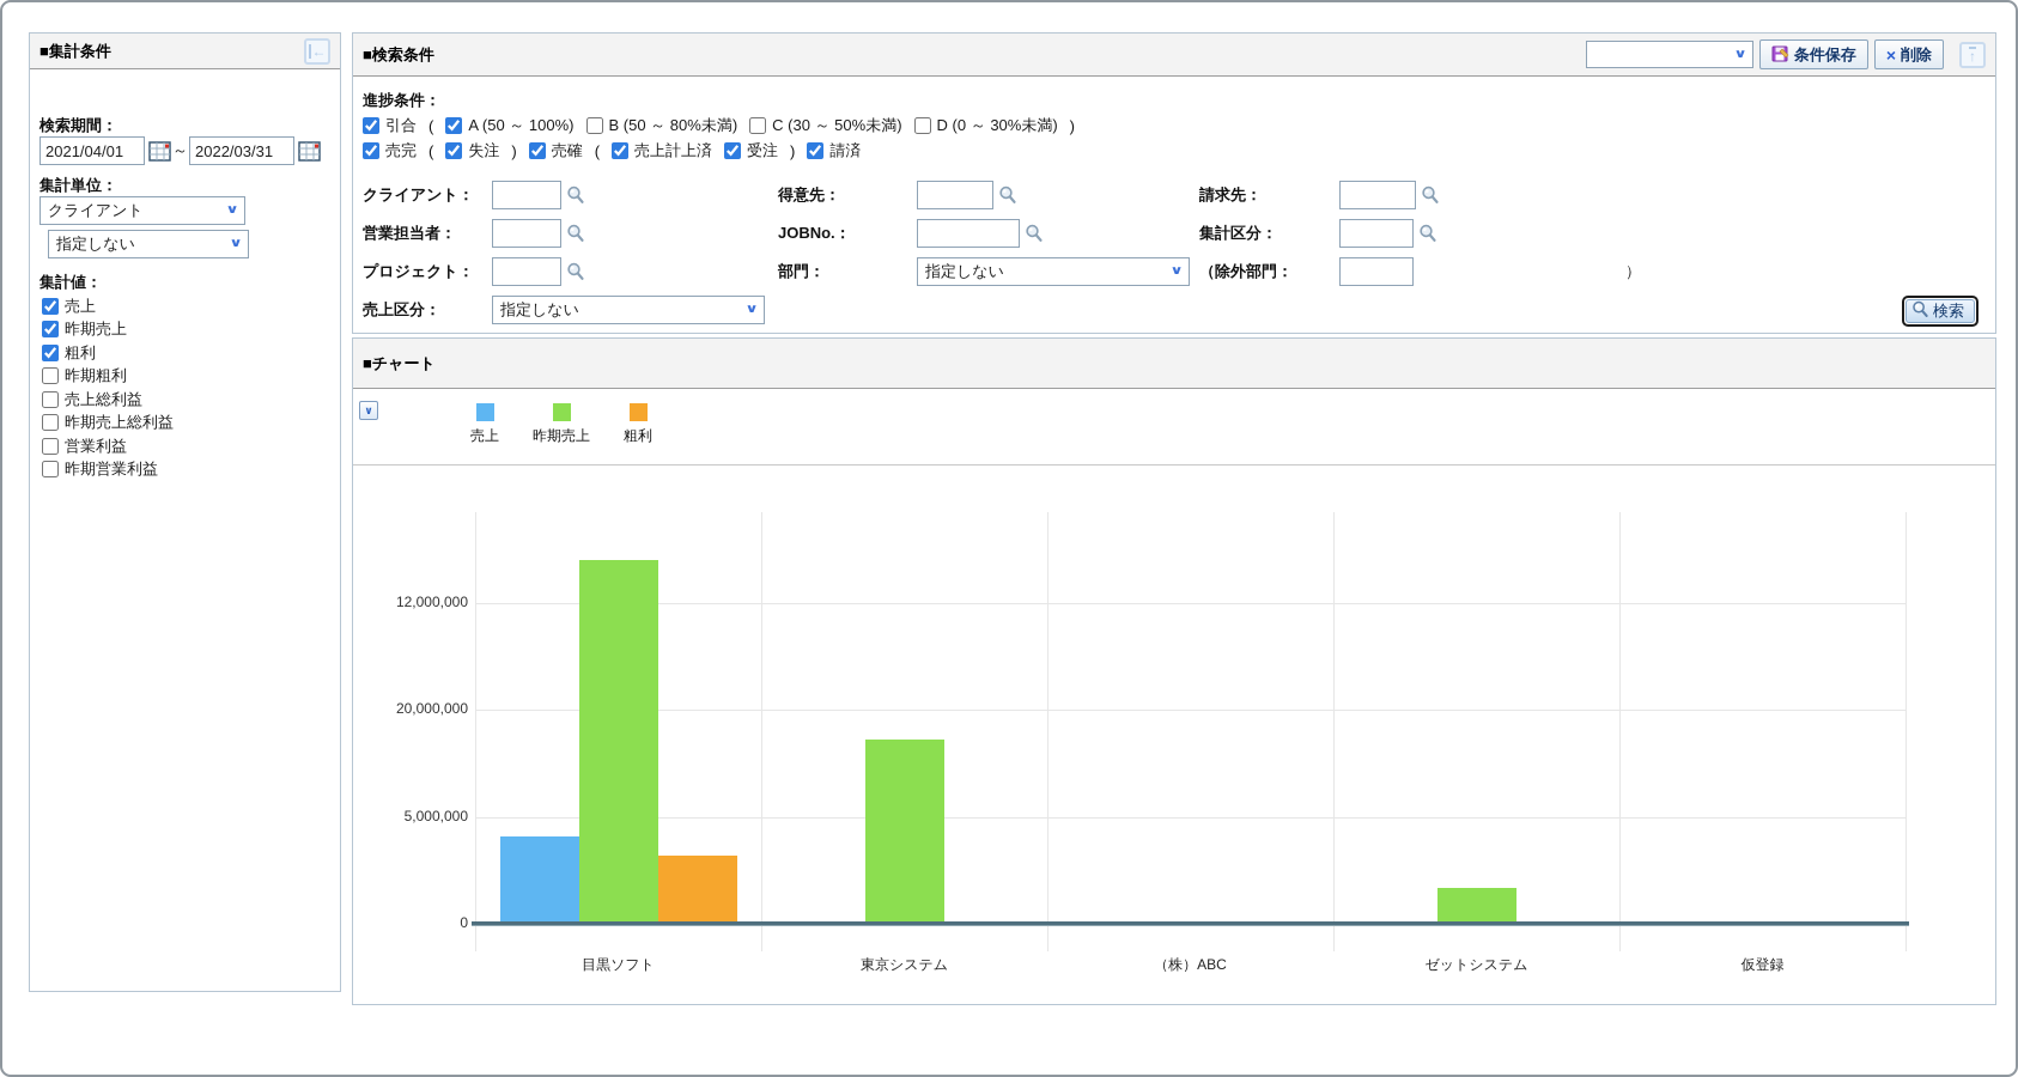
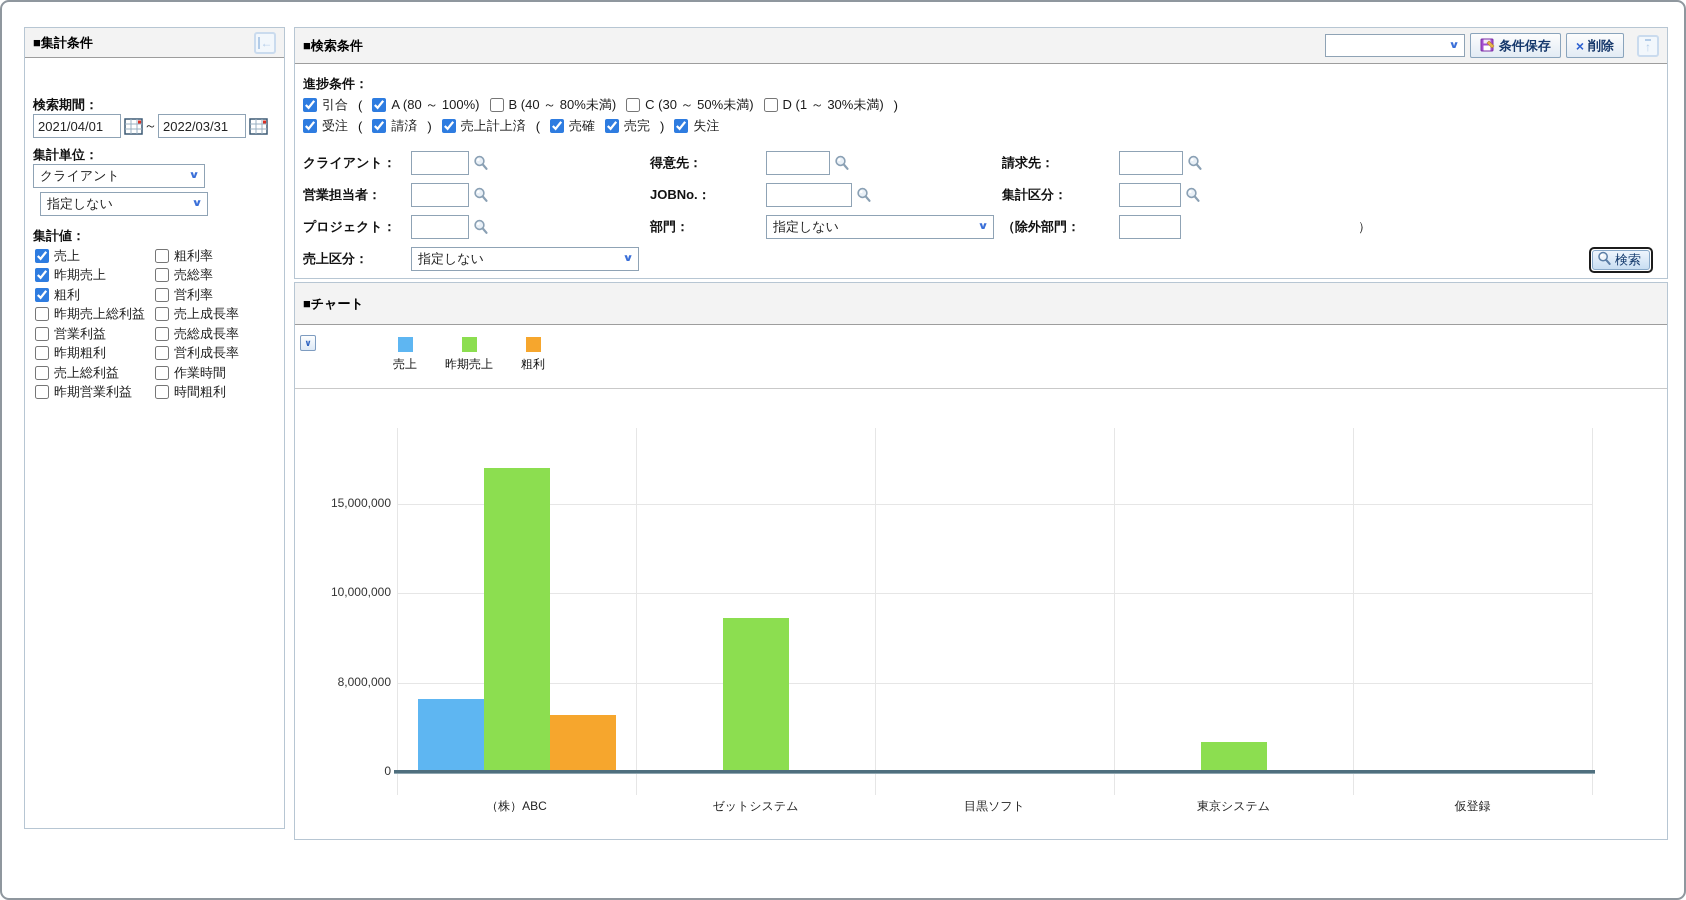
  ■集計条件
  ←
  検索期間：
  2021/04/01
  ～
  2022/03/31
  集計単位：
  クライアント
  ∨
  指定しない
  ∨
  集計値：
  売上
  昨期売上
  粗利
- 昨期粗利
+ 昨期売上総利益
- 売上総利益
+ 営業利益
- 昨期売上総利益
+ 昨期粗利
- 営業利益
+ 売上総利益
  昨期営業利益
+ 粗利率
+ 売総率
+ 営利率
+ 売上成長率
+ 売総成長率
+ 営利成長率
+ 作業時間
+ 時間粗利
  ■検索条件
  ∨
  条件保存
  ×
  削除
  ↑
  進捗条件：
  引合
  (
- A (50 ～ 100%)
+ A (80 ～ 100%)
- B (50 ～ 80%未満)
+ B (40 ～ 80%未満)
  C (30 ～ 50%未満)
- D (0 ～ 30%未満)
+ D (1 ～ 30%未満)
  )
- 売完
+ 受注
  (
- 失注
+ 請済
  )
- 売確
+ 売上計上済
  (
- 売上計上済
+ 売確
- 受注
+ 売完
  )
- 請済
+ 失注
  クライアント：
  得意先：
  請求先：
  営業担当者：
  JOBNo.：
  集計区分：
  プロジェクト：
  部門：
  指定しない
  ∨
  （除外部門：
  ）
  売上区分：
  指定しない
  ∨
  検索
  ■チャート
  ∨
  売上
  昨期売上
  粗利
  0
- 5,000,000
+ 8,000,000
- 20,000,000
+ 10,000,000
- 12,000,000
+ 15,000,000
- 目黒ソフト
+ （株）ABC
- 東京システム
+ ゼットシステム
- （株）ABC
+ 目黒ソフト
- ゼットシステム
+ 東京システム
  仮登録
